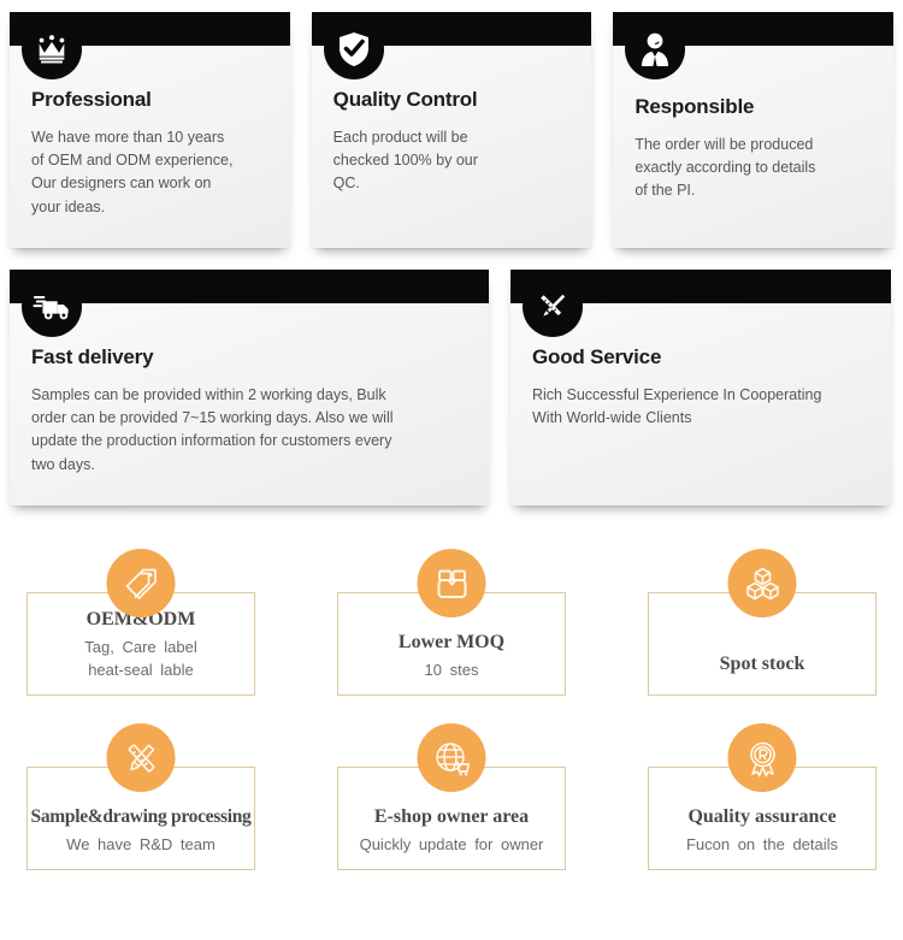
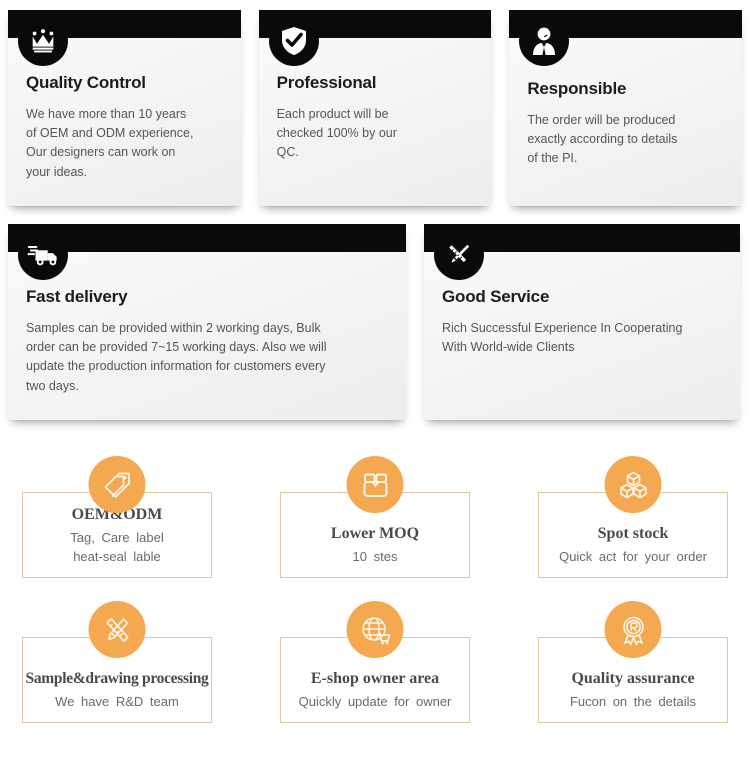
- Professional
+ Quality Control
  We have more than 10 years
  of OEM and ODM experience,
  Our designers can work on
  your ideas.
- Quality Control
+ Professional
  Each product will be
  checked 100% by our
  QC.
  Responsible
  The order will be produced
  exactly according to details
  of the PI.
  Fast delivery
  Samples can be provided within 2 working days, Bulk
  order can be provided 7~15 working days. Also we will
  update the production information for customers every
  two days.
  Good Service
  Rich Successful Experience In Cooperating
  With World-wide Clients
  OEM&ODM
  Tag, Care label
  heat-seal lable
  Lower MOQ
  10 stes
  Spot stock
+ Quick act for your order
  Sample&drawing processing
  We have R&D team
  E-shop owner area
  Quickly update for owner
  Quality assurance
  Fucon on the details
